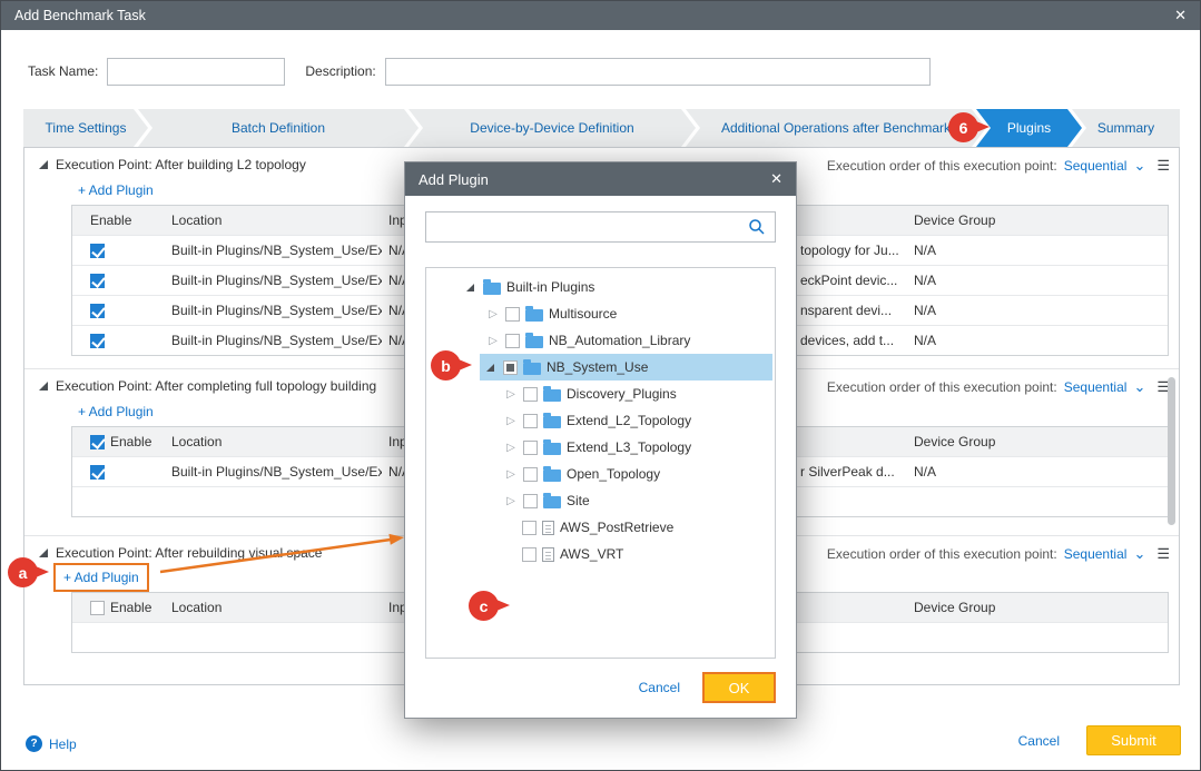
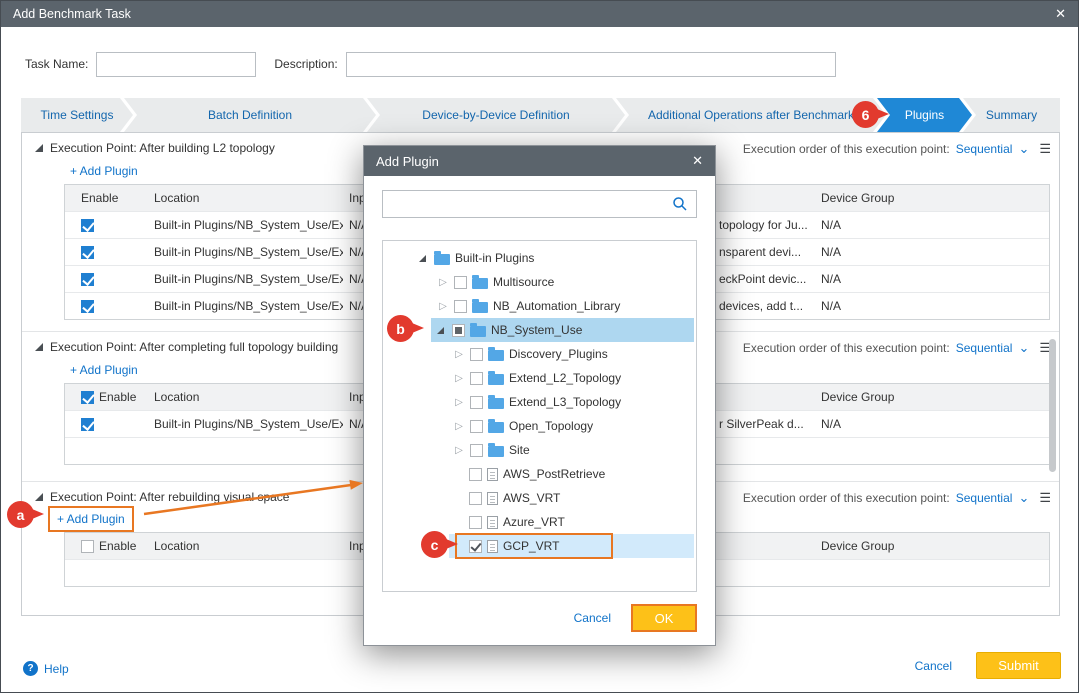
  Add Benchmark Task
  ✕
  Task Name:
  Description:
  Time Settings
  Batch Definition
  Device-by-Device Definition
  Additional Operations after Benchmar
  Plugins
  Summary
  Execution Point: After building L2 topology
  Execution order of this execution point:
  Sequential
  ⌄
  ☰
  + Add Plugin
  Enable
  Location
  Device Group
  Built-in Plugins/NB_System_Use/Ex
  topology for Ju...
  N/A
  Built-in Plugins/NB_System_Use/Ex
- eckPoint devic...
+ nsparent devi...
  N/A
  Built-in Plugins/NB_System_Use/Ex
- nsparent devi...
+ eckPoint devic...
  N/A
  Built-in Plugins/NB_System_Use/Ex
  devices, add t...
  N/A
  Execution Point: After completing full topology building
  Execution order of this execution point:
  Sequential
  ⌄
  ☰
  + Add Plugin
  Enable
  Location
  Device Group
  Built-in Plugins/NB_System_Use/Ex
  r SilverPeak d...
  N/A
  Execution Point: After rebuilding visualce
  Execution order of this execution point:
  Sequential
  ⌄
  ☰
  + Add Plugin
  Enable
  Location
  Device Group
  Add Plugin
  ✕
  Built-in Plugins
  ▷
  Multisource
  ▷
  NB_Automation_Library
  NB_System_Use
  ▷
  Discovery_Plugins
  ▷
  Extend_L2_Topology
  ▷
  Extend_L3_Topology
  ▷
  Open_Topology
  ▷
  Site
  AWS_PostRetrieve
  AWS_VRT
+ Azure_VRT
+ GCP_VRT
  Cancel
  OK
  6
  a
  b
  c
  ?
  Help
  Cancel
  Submit
